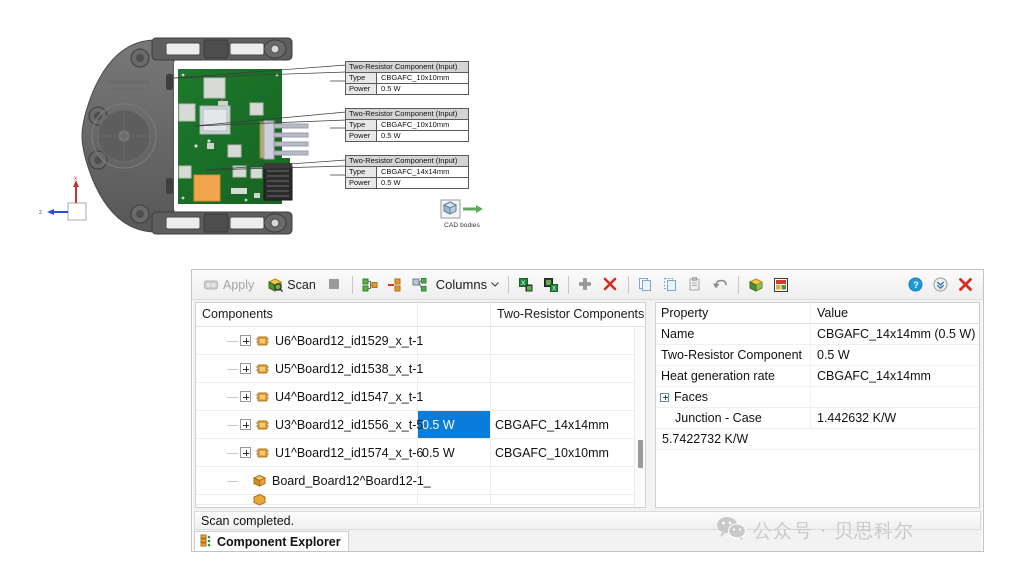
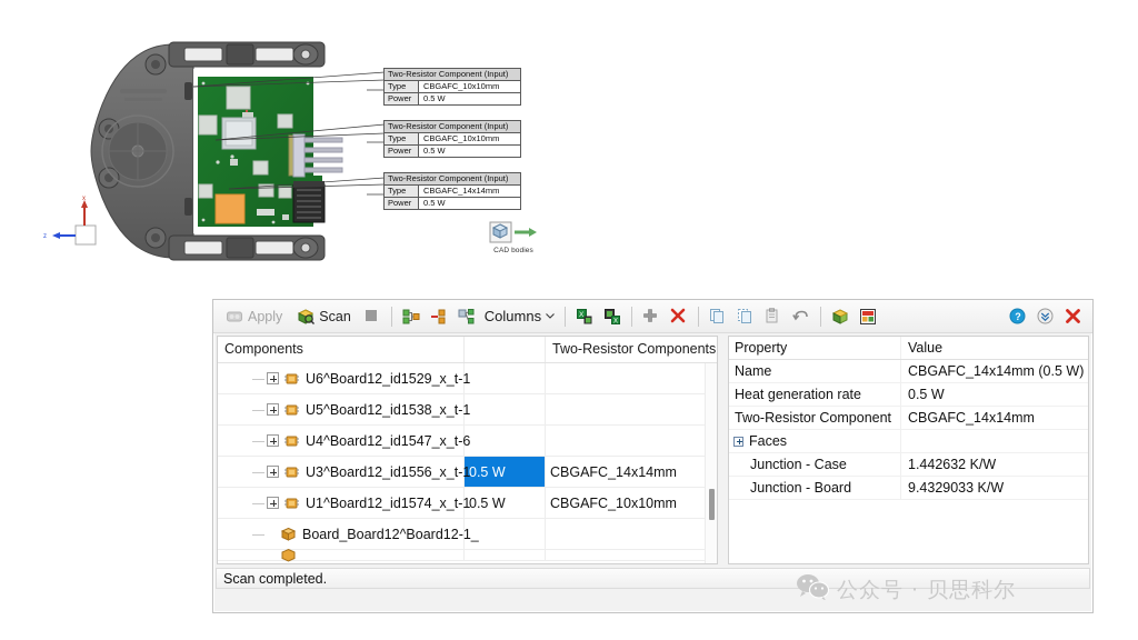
  Two-Resistor Component (Input)
  Type
  CBGAFC_10x10mm
  Power
  0.5 W
  Two-Resistor Component (Input)
  Type
  CBGAFC_10x10mm
  Power
  0.5 W
  Two-Resistor Component (Input)
  Type
  CBGAFC_14x14mm
  Power
  0.5 W
  Apply
  Scan
  Columns
  ?
  Components
  Two-Resistor Components
  U6^Board12_id1529_x_t-1
  U5^Board12_id1538_x_t-1
- U4^Board12_id1547_x_t-1
+ U4^Board12_id1547_x_t-6
- U3^Board12_id1556_x_t-5
+ U3^Board12_id1556_x_t-1
  0.5 W
  CBGAFC_14x14mm
- U1^Board12_id1574_x_t-6
+ U1^Board12_id1574_x_t-1
  0.5 W
  CBGAFC_10x10mm
  Board_Board12^Board12-1_
  Property
  Value
  Name
  CBGAFC_14x14mm (0.5 W)
- Two-Resistor Component
+ Heat generation rate
  0.5 W
- Heat generation rate
+ Two-Resistor Component
  CBGAFC_14x14mm
  Faces
  Junction - Case
  1.442632 K/W
+ Junction - Board
- 5.7422732 K/W
+ 9.4329033 K/W
  Scan completed.
- Component Explorer
  公众号 · 贝思科尔
